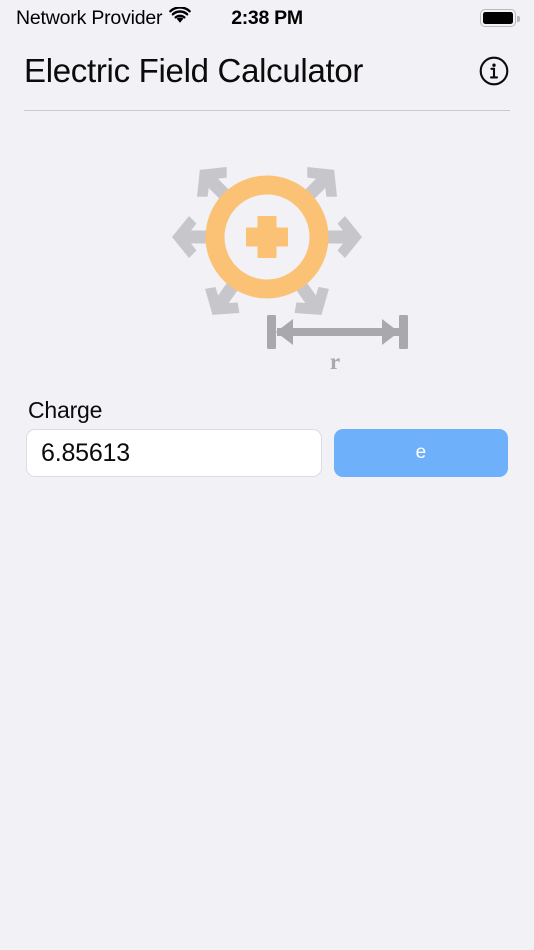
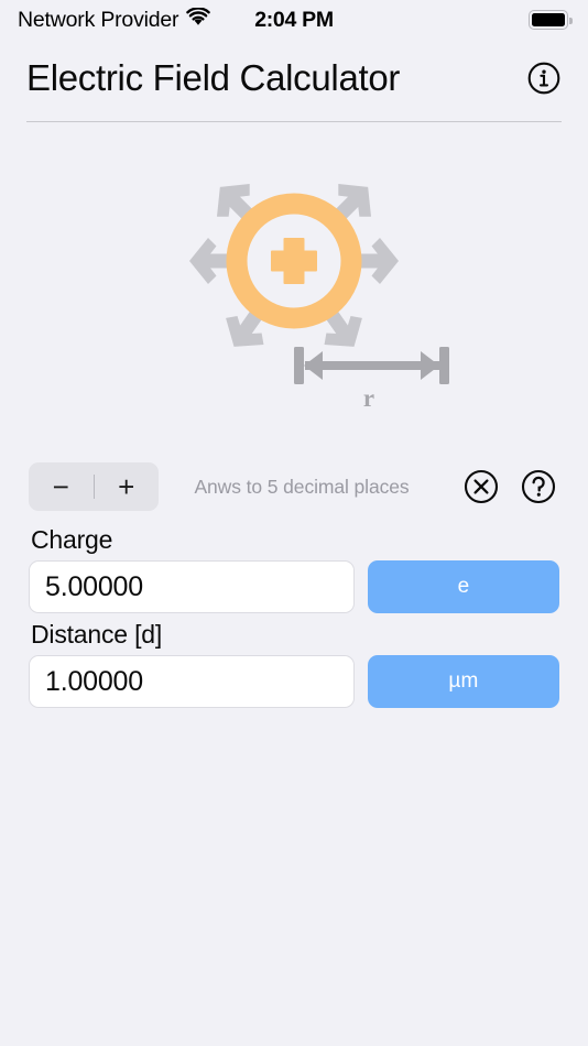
  Network Provider
- 2:38 PM
+ 2:04 PM
  Electric Field Calculator
  r
+ −
+ +
+ Anws to 5 decimal places
  Charge
- 6.85613
+ 5.00000
  e
+ Distance [d]
+ 1.00000
+ µm
